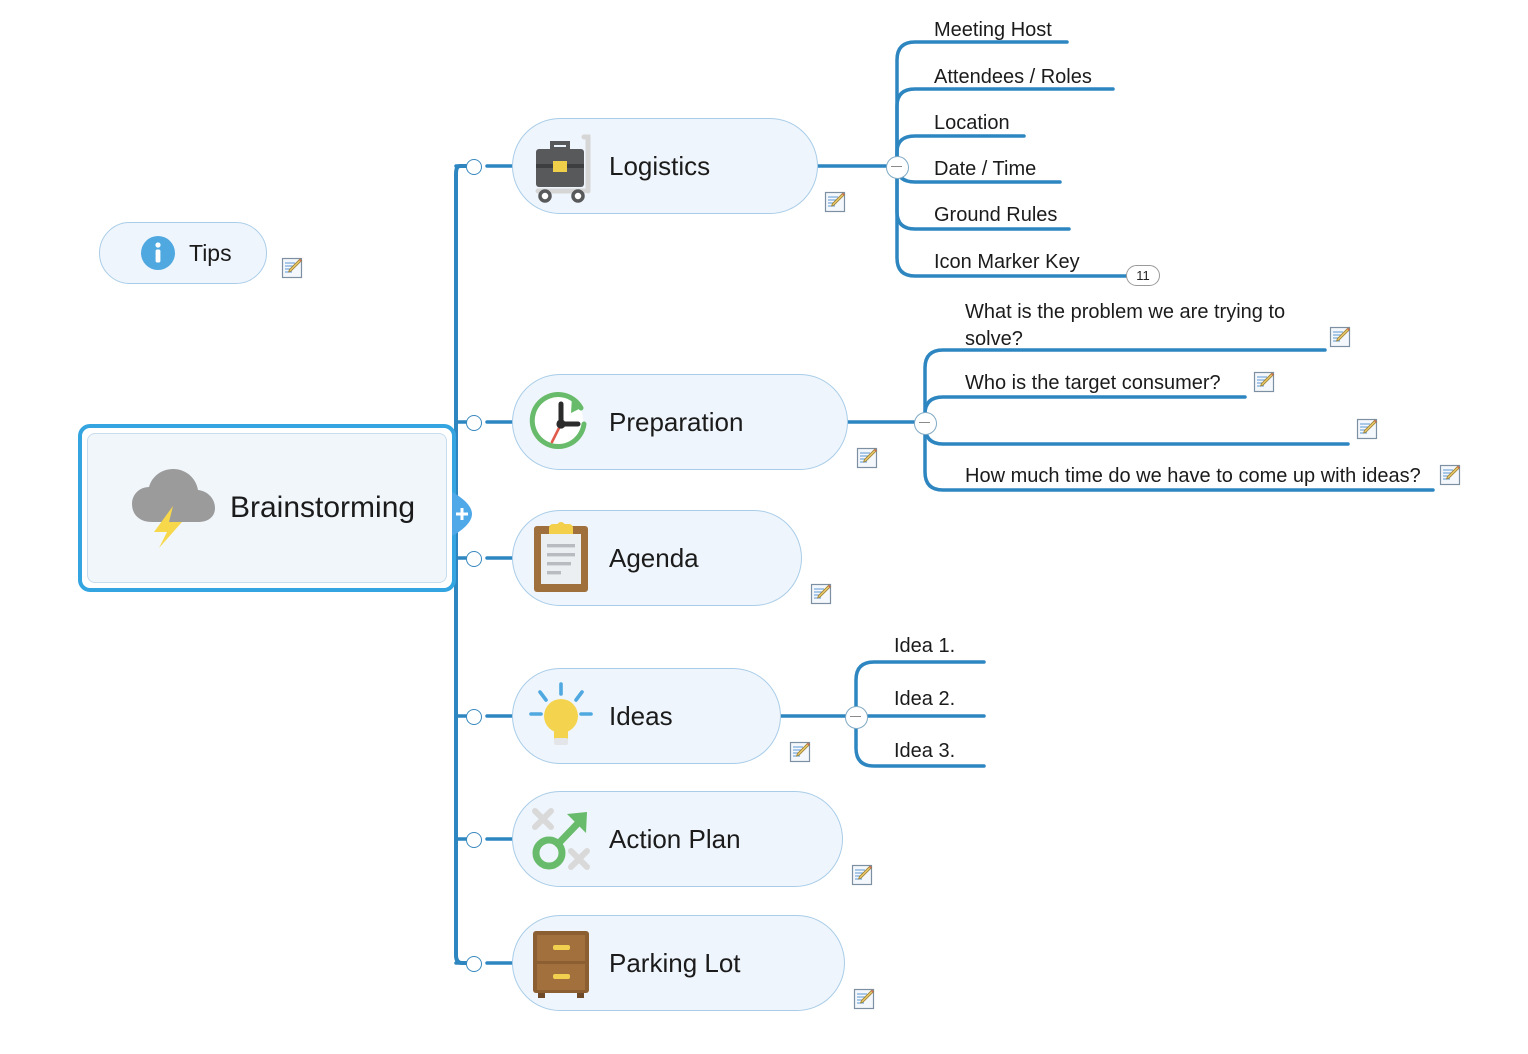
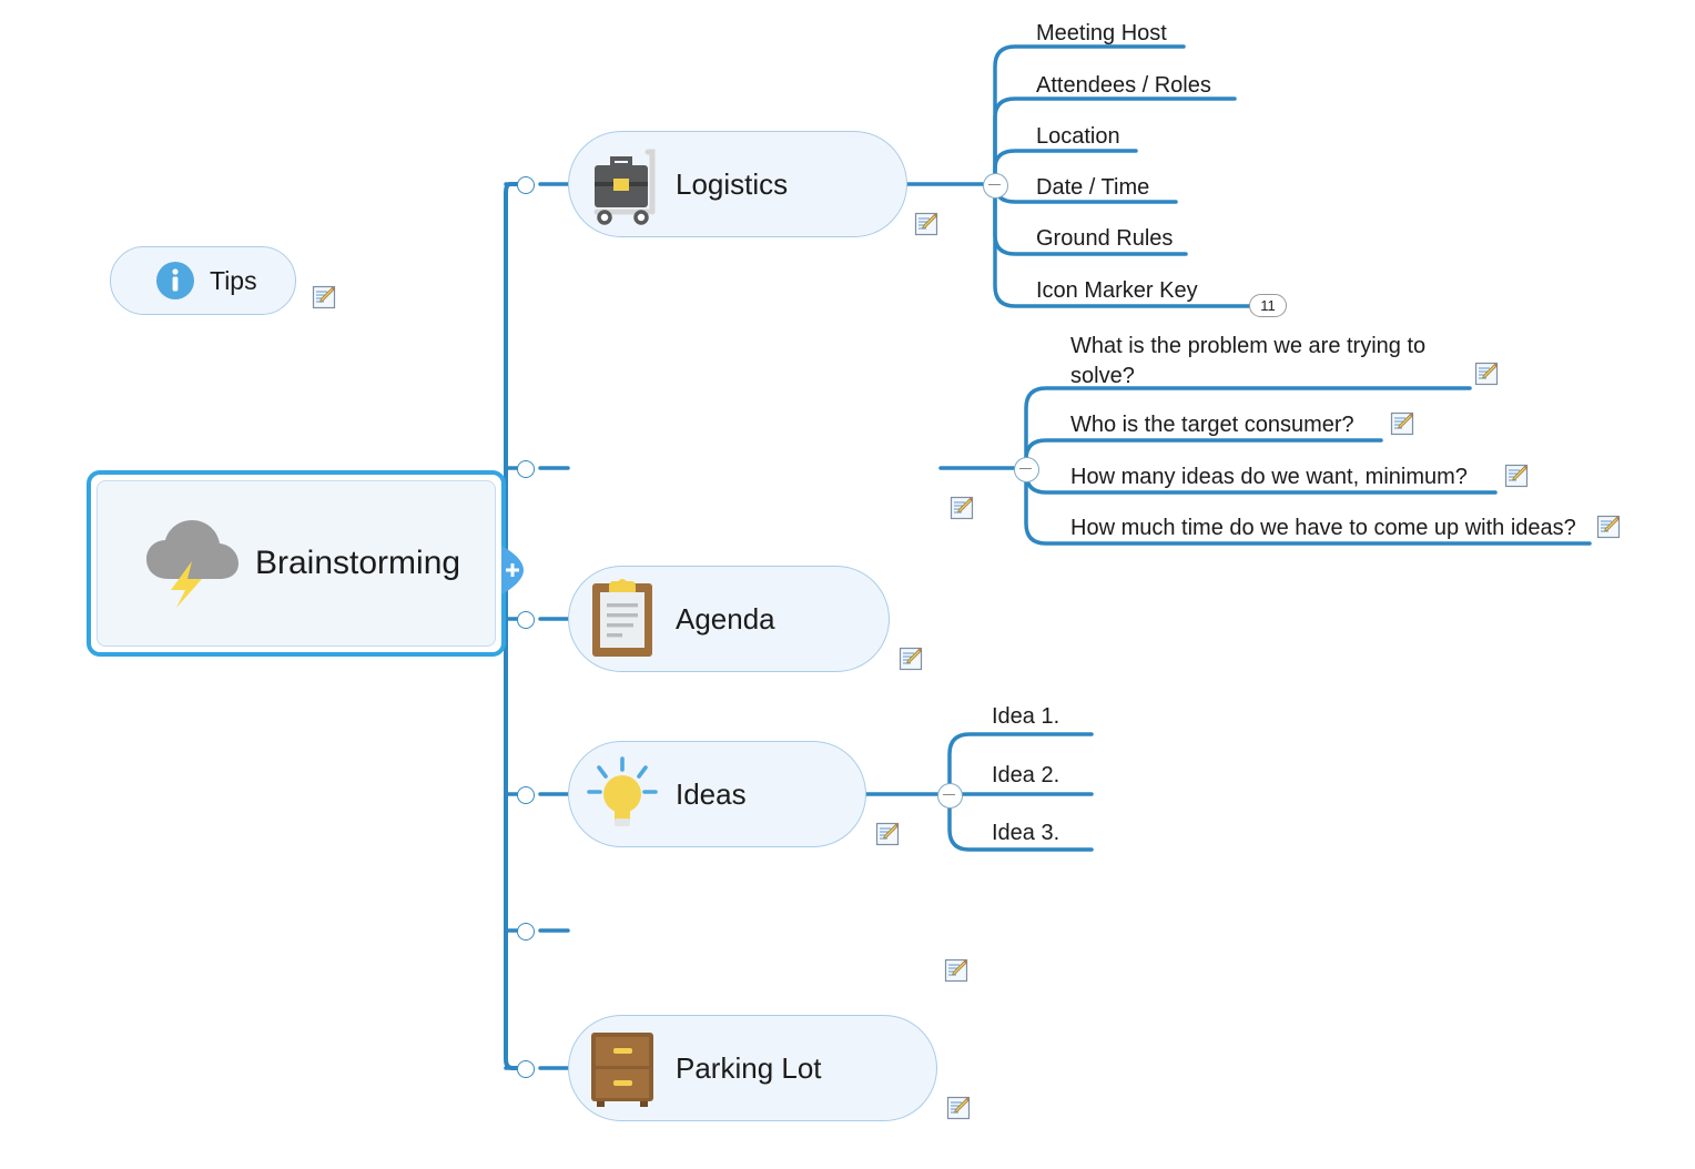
  Brainstorming
  Tips
  Logistics
  Meeting Host
  Attendees / Roles
  Location
  Date / Time
  Ground Rules
  Icon Marker Key
  11
- Preparation
  What is the problem we are trying to solve?
  Who is the target consumer?
+ How many ideas do we want, minimum?
  How much time do we have to come up with ideas?
  Agenda
  Ideas
  Idea 1.
  Idea 2.
  Idea 3.
- Action Plan
  Parking Lot
